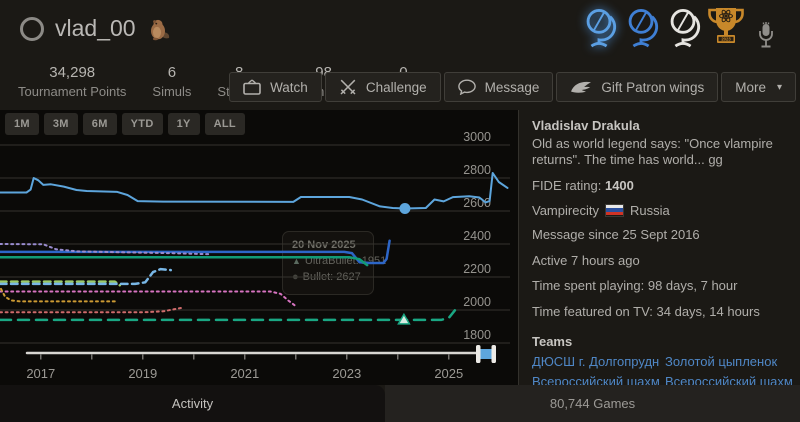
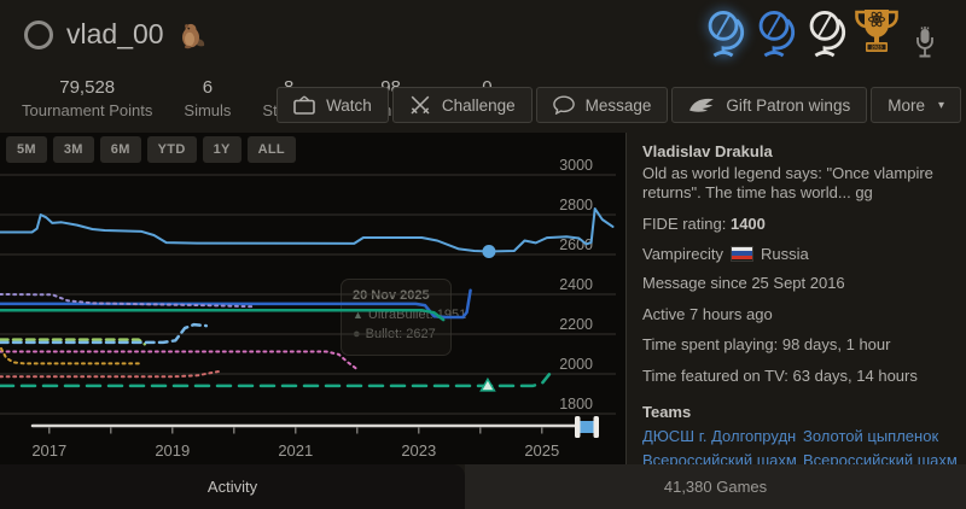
  vlad_00
- 34,298
+ 79,528
  Tournament Points
  6
  Simuls
  Watch
  Challenge
  Message
  Gift Patron wings
  More
  ▾
- 1M
+ 5M
  3M
  6M
  YTD
  1Y
  ALL
  20 Nov 2025
  ▲
  UltraBullet 1951
  3000
  2800
  2600
  2400
  2200
  2000
  1800
  2017
  2019
  2021
  2023
  2025
  Vladislav Drakula
  Old as world legend says: "Once vlampire returns". The time has world... gg
  FIDE rating: 1400
  Vampirecity Russia
  Message since 25 Sept 2016
  Active 7 hours ago
- Time spent playing: 98 days, 7 hour
+ Time spent playing: 98 days, 1 hour
- Time featured on TV: 34 days, 14 hours
+ Time featured on TV: 63 days, 14 hours
  Teams
  ДЮСШ г. Долгопрудн
  Золотой цыпленок
  Всероссийский шахм
  Всероссийский шахм
  Activity
- 80,744 Games
+ 41,380 Games
